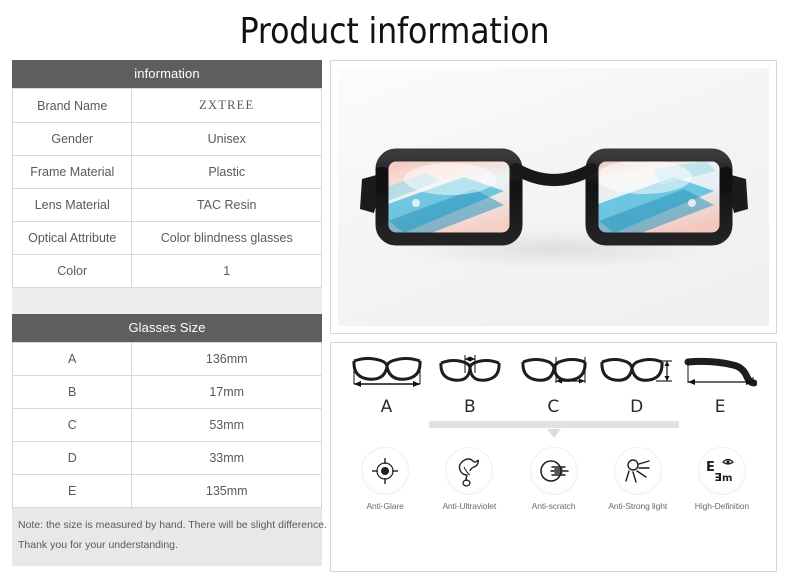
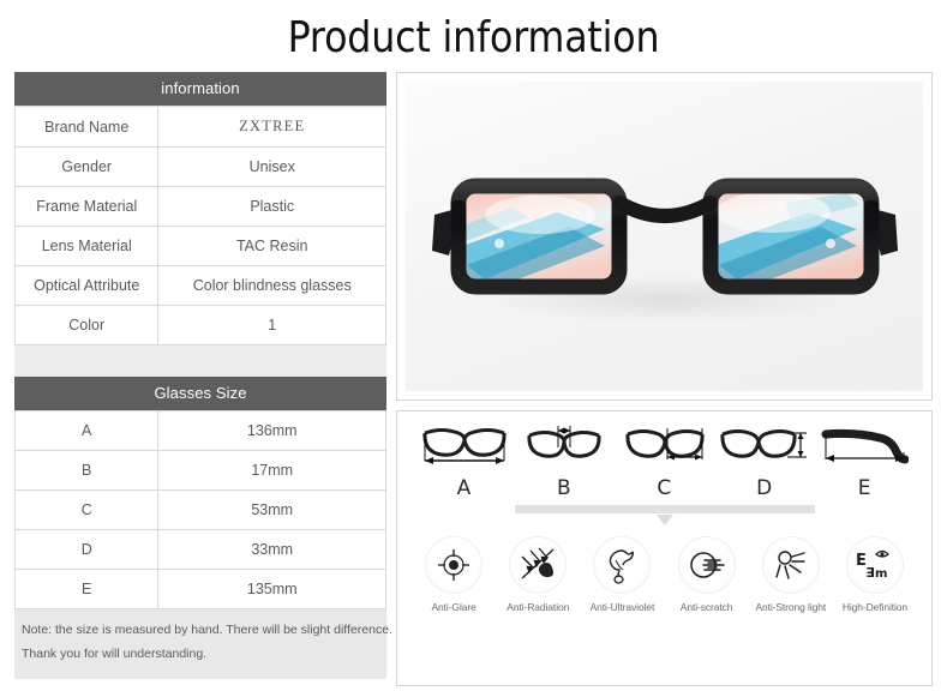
  Product information
  information
  Brand Name	ZXTREE
  Gender	Unisex
  Frame Material	Plastic
  Lens Material	TAC Resin
  Optical Attribute	Color blindness glasses
  Color	1
  Glasses Size
  A	136mm
  B	17mm
  C	53mm
  D	33mm
  E	135mm
  Note: the size is measured by hand. There will be slight difference.
- Thank you for your understanding.
+ Thank you for will understanding.
  A
  B
  C
  D
  E
  Anti-Glare
+ Anti-Radiation
  Anti-Ultraviolet
  Anti-scratch
  Anti-Strong light
  E
  m
  High-Definition
